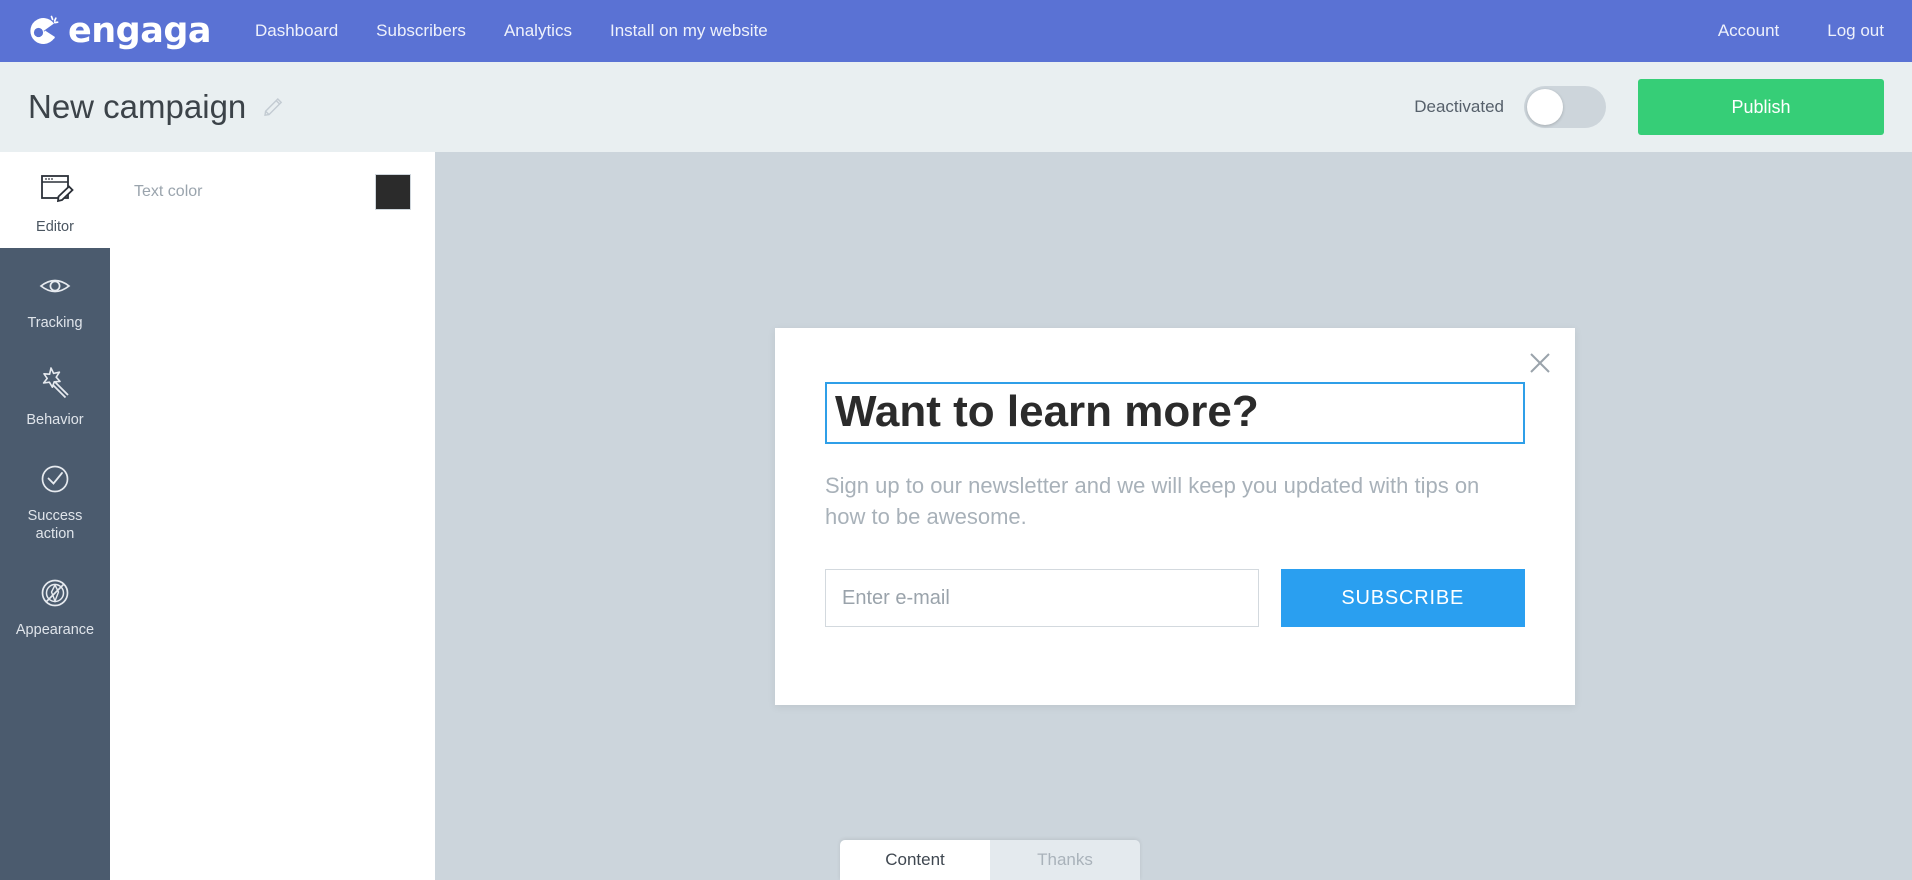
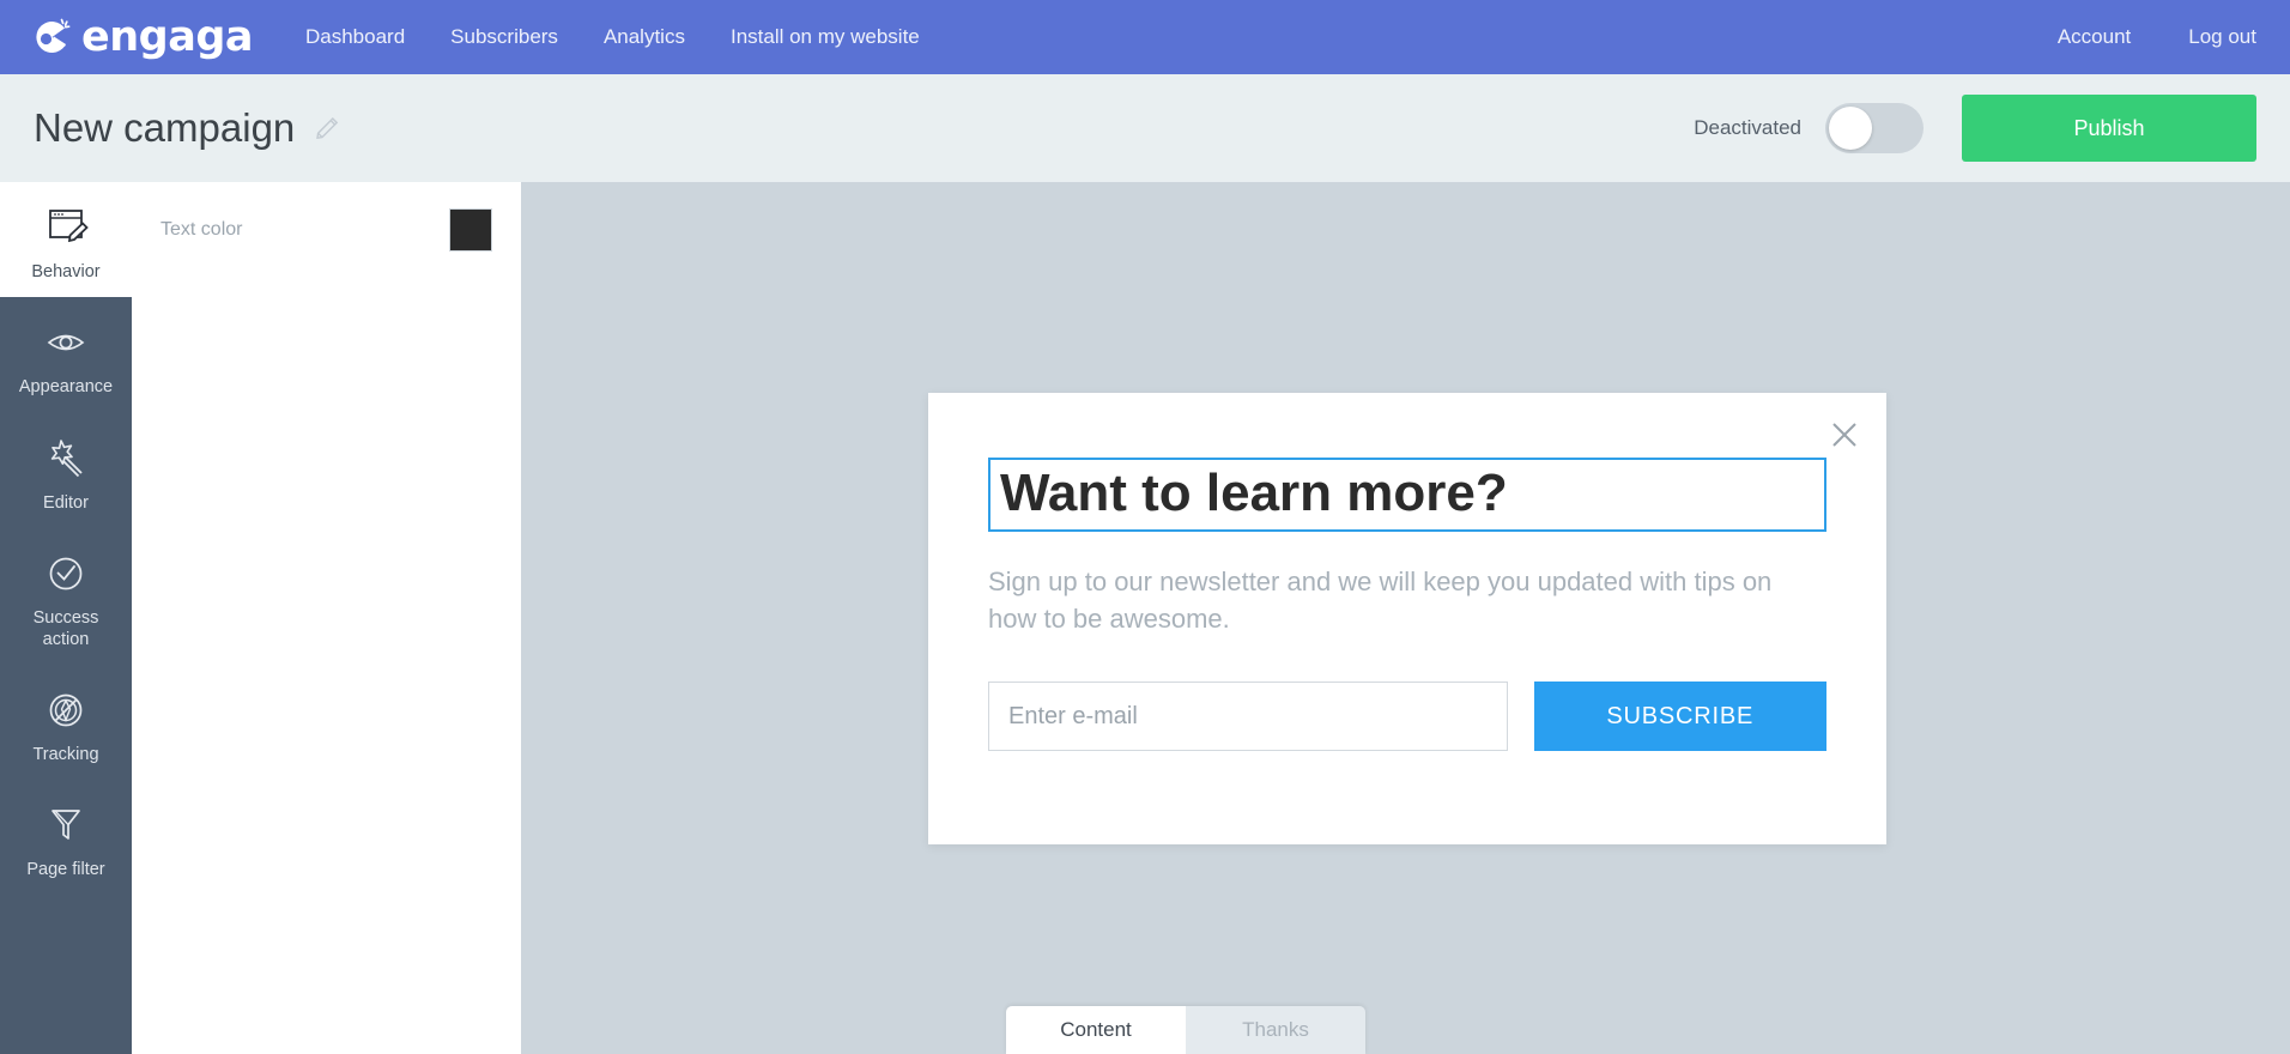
  engaga
  Dashboard
  Subscribers
  Analytics
  Install on my website
  Account
  Log out
  New campaign
  Deactivated
  Publish
- Editor
+ Behavior
- Tracking
+ Appearance
- Behavior
+ Editor
  Success
  action
- Appearance
+ Tracking
+ Page filter
  Text color
  Want to learn more?
  Sign up to our newsletter and we will keep you updated with tips on how to be awesome.
  Enter e-mail
  SUBSCRIBE
  Content
  Thanks
